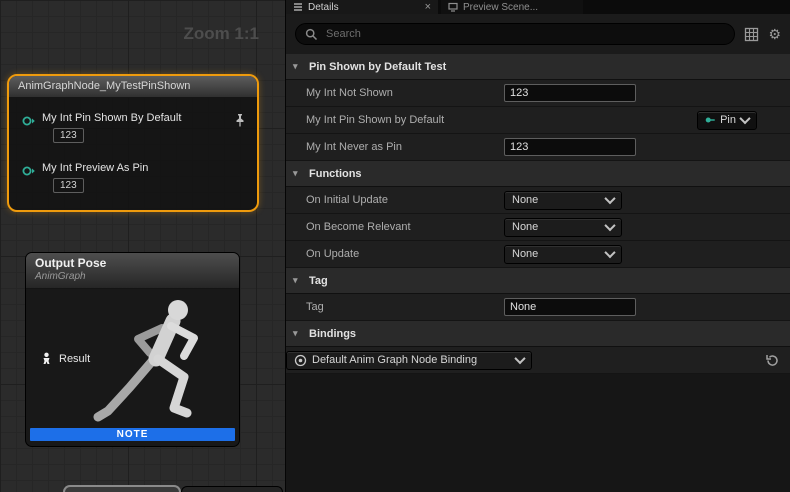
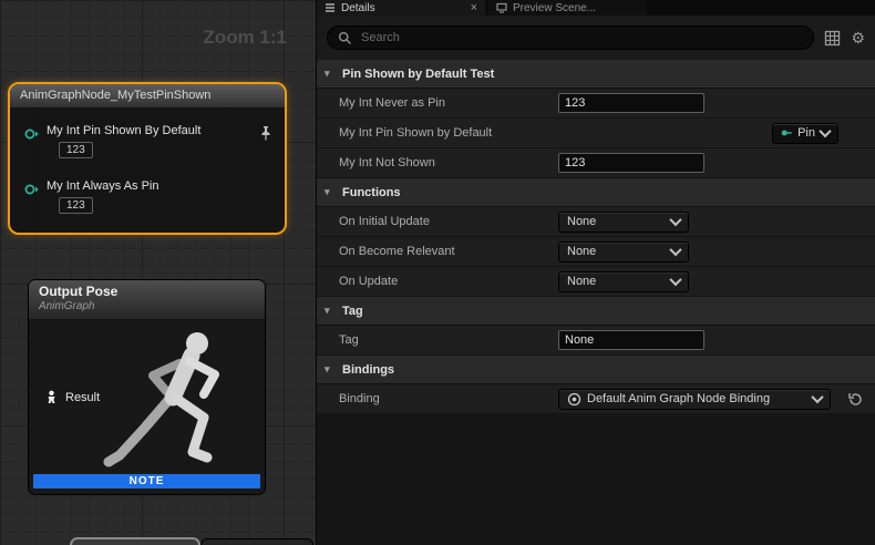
  Zoom 1:1
  AnimGraphNode_MyTestPinShown
  My Int Pin Shown By Default
  123
- My Int Preview As Pin
+ My Int Always As Pin
  123
  Output Pose
  AnimGraph
  Result
  NOTE
  Details
  ×
  Preview Scene...
  Search
  ⚙
  ▾
  Pin Shown by Default Test
- My Int Not Shown
+ My Int Never as Pin
  123
  My Int Pin Shown by Default
  Pin
- My Int Never as Pin
+ My Int Not Shown
  123
  ▾
  Functions
  On Initial Update
  None
  On Become Relevant
  None
  On Update
  None
  ▾
  Tag
  Tag
  None
  ▾
  Bindings
+ Binding
  Default Anim Graph Node Binding
